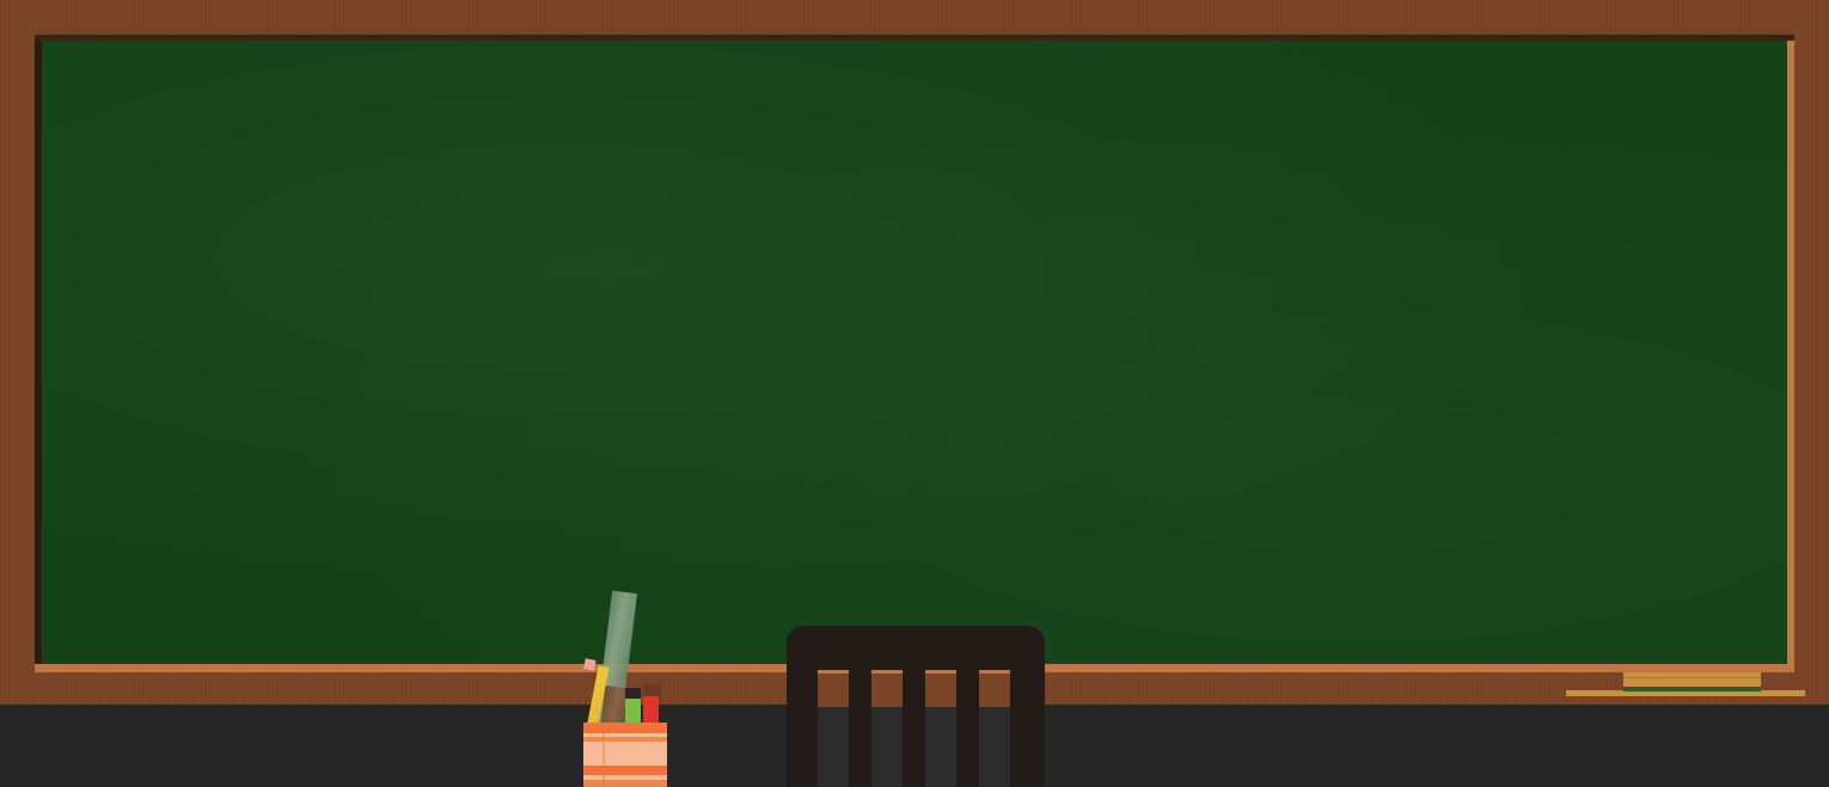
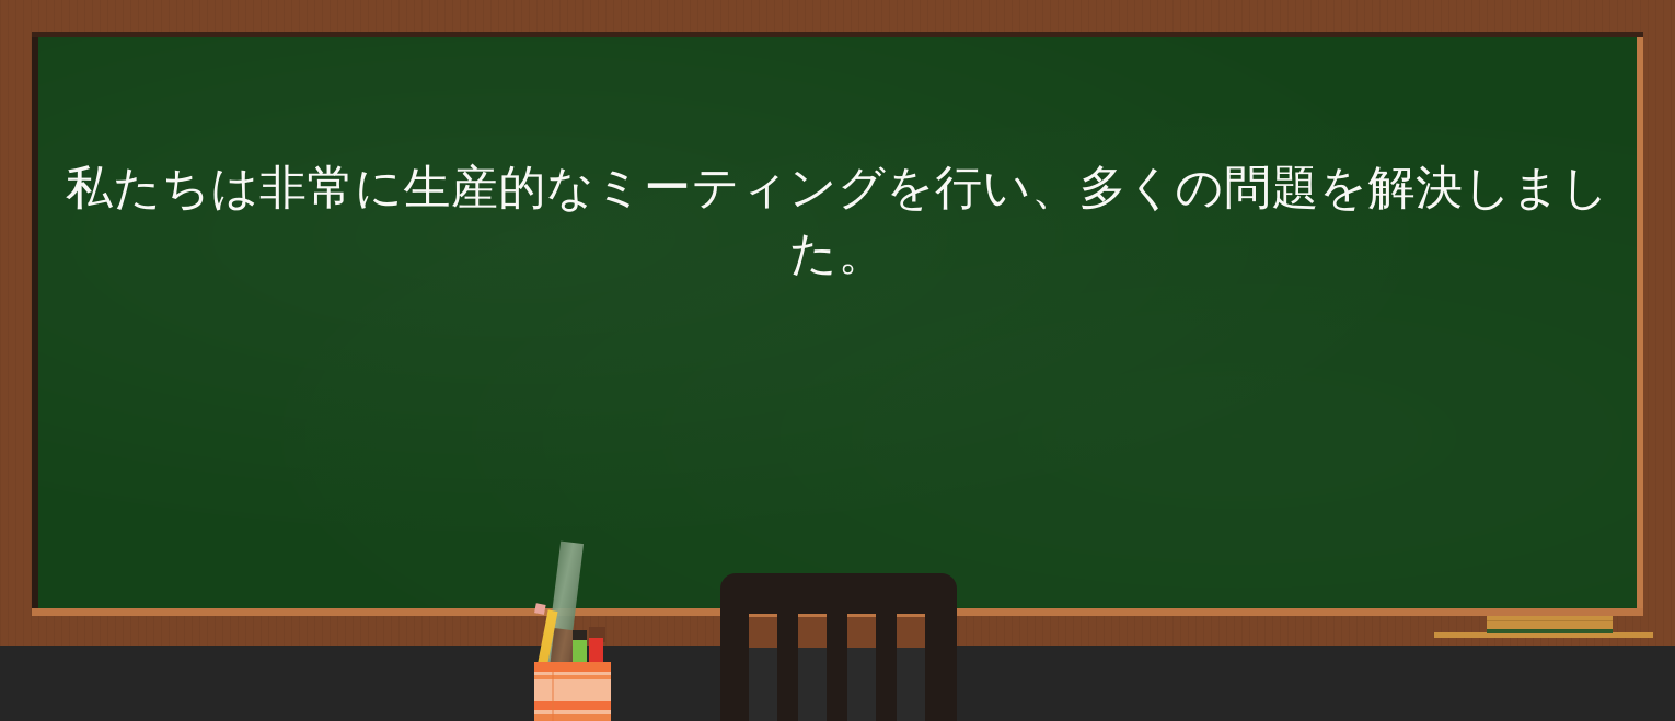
+ 私たちは非常に生産的なミーティングを行い、多くの問題を解決しました。
